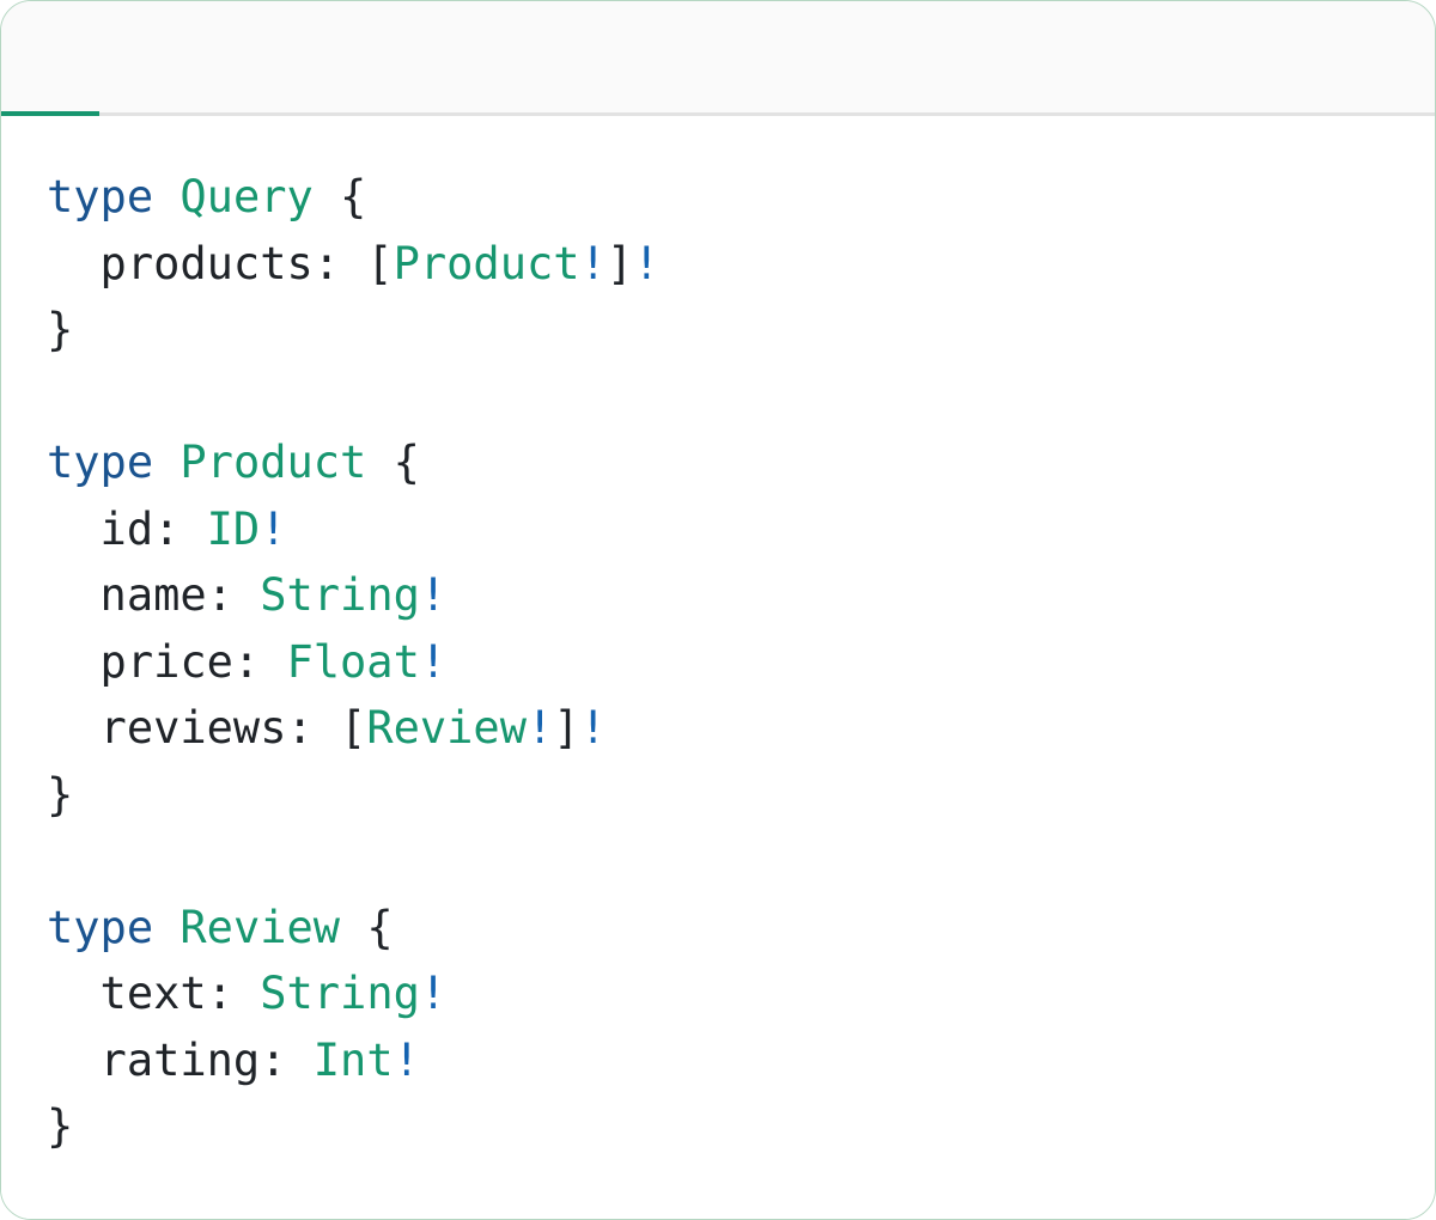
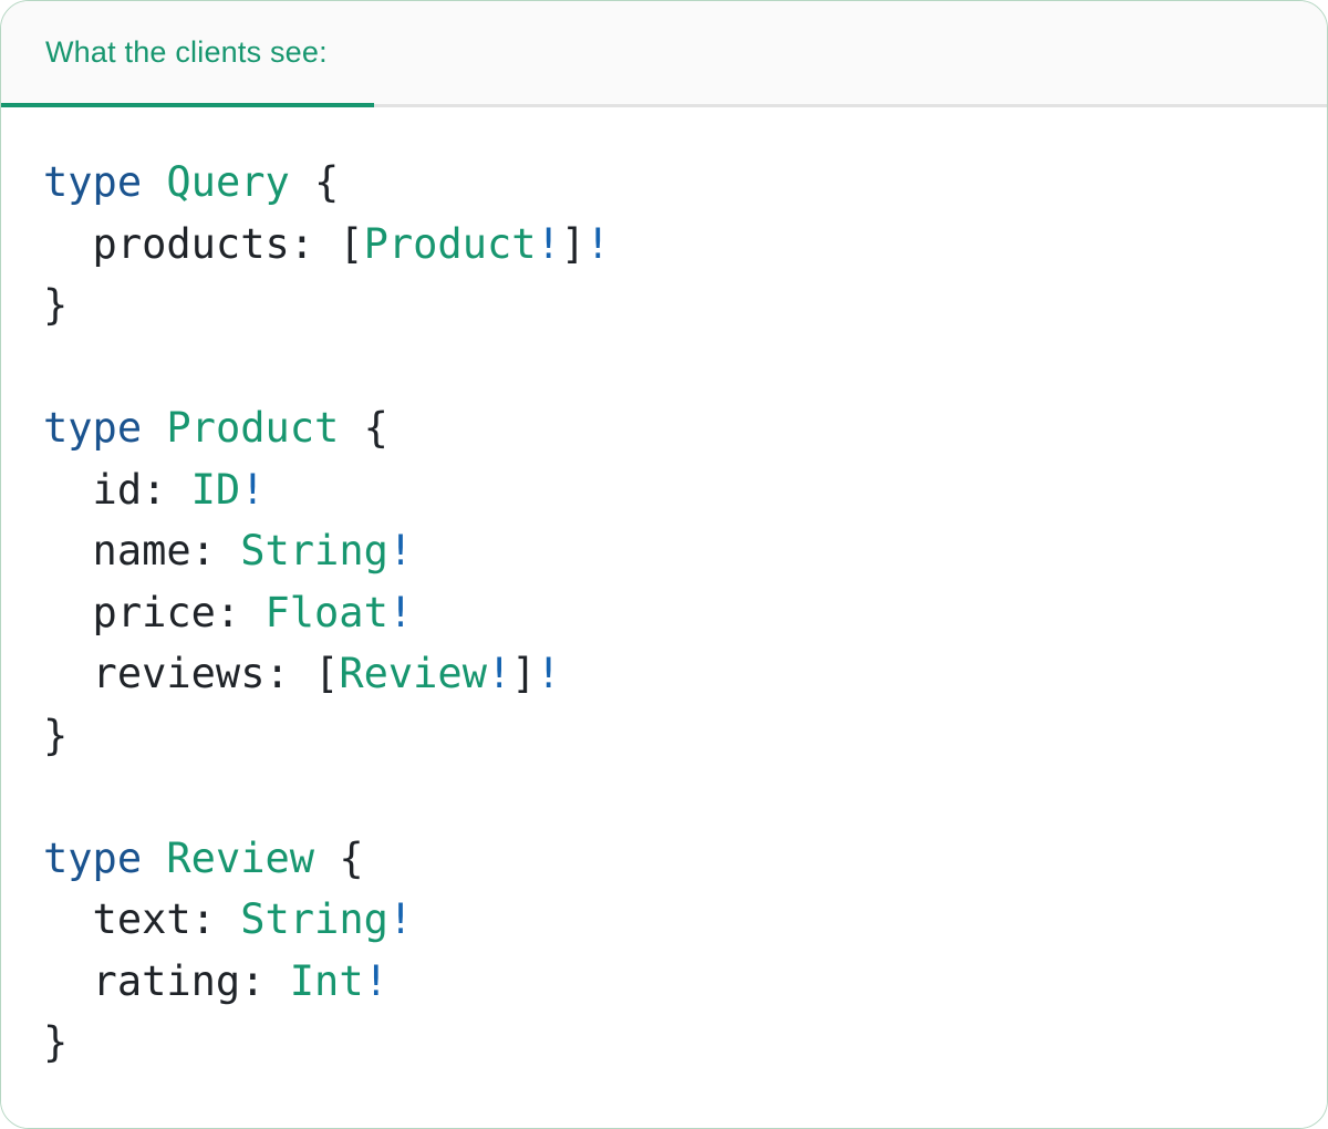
+ What the clients see:
  type Query { products: [Product!]! } type Product { id: ID! name: String! price: Float! reviews: [Review!]! } type Review { text: String! rating: Int! }
